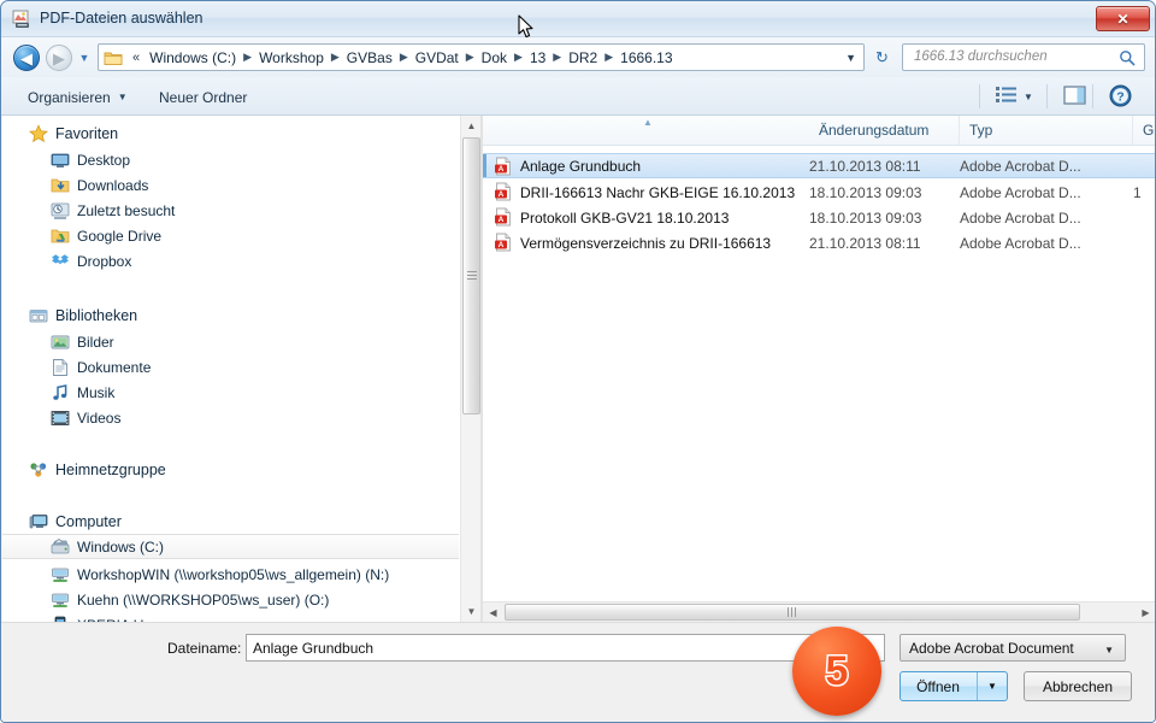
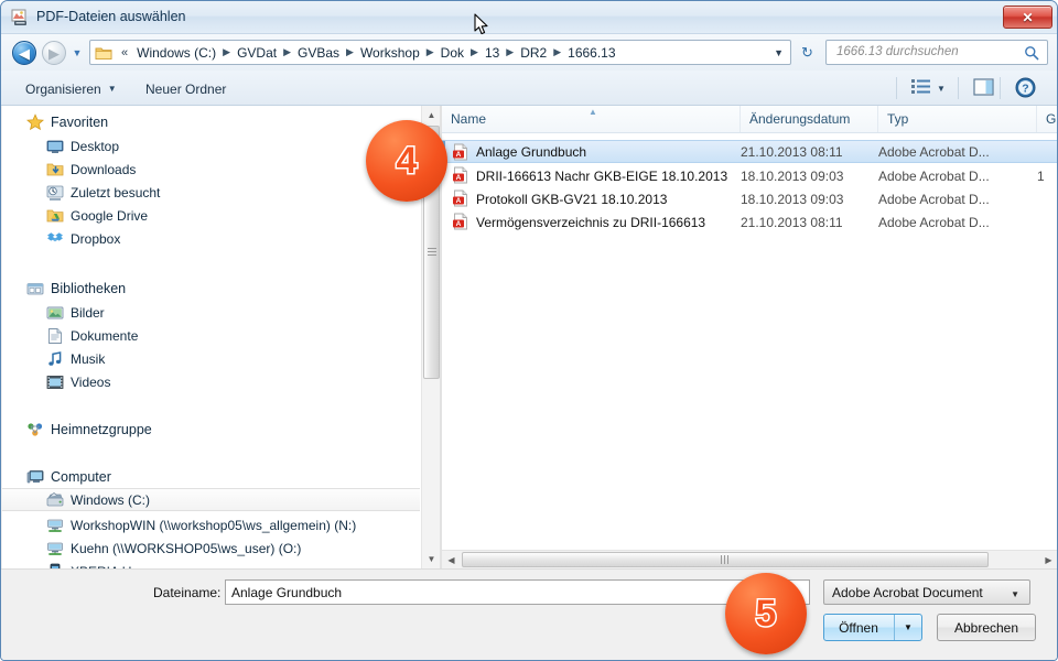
  PDF-Dateien auswählen
  ✕
  ◀
  ▶
  ▼
  «
  Windows (C:)
  ▶
- Workshop
+ GVDat
  ▶
  GVBas
  ▶
- GVDat
+ Workshop
  ▶
  Dok
  ▶
  13
  ▶
  DR2
  ▶
  1666.13
  ▼
  ↻
  1666.13 durchsuchen
  Organisieren
  ▼
  Neuer Ordner
  ▼
  ?
  Favoriten
  Desktop
  Downloads
  Zuletzt besucht
  Google Drive
  Dropbox
  Bibliotheken
  Bilder
  Dokumente
  Musik
  Videos
  Heimnetzgruppe
  Computer
  Windows (C:)
  WorkshopWIN (\\workshop05\ws_allgemein) (N:)
  Kuehn (\\WORKSHOP05\ws_user) (O:)
  ▲
  ▼
+ Name
  ▲
  Änderungsdatum
  Typ
  Anlage Grundbuch
  21.10.2013 08:11
  Adobe Acrobat D...
- DRII-166613 Nachr GKB-EIGE 16.10.2013
+ DRII-166613 Nachr GKB-EIGE 18.10.2013
  18.10.2013 09:03
  Adobe Acrobat D...
  1
  Protokoll GKB-GV21 18.10.2013
  18.10.2013 09:03
  Adobe Acrobat D...
  Vermögensverzeichnis zu DRII-166613
  21.10.2013 08:11
  Adobe Acrobat D...
  ◀
  ▶
  Dateiname:
  Anlage Grundbuch
  Adobe Acrobat Document
  ▼
  Öffnen
  ▼
  Abbrechen
+ 4
  5
